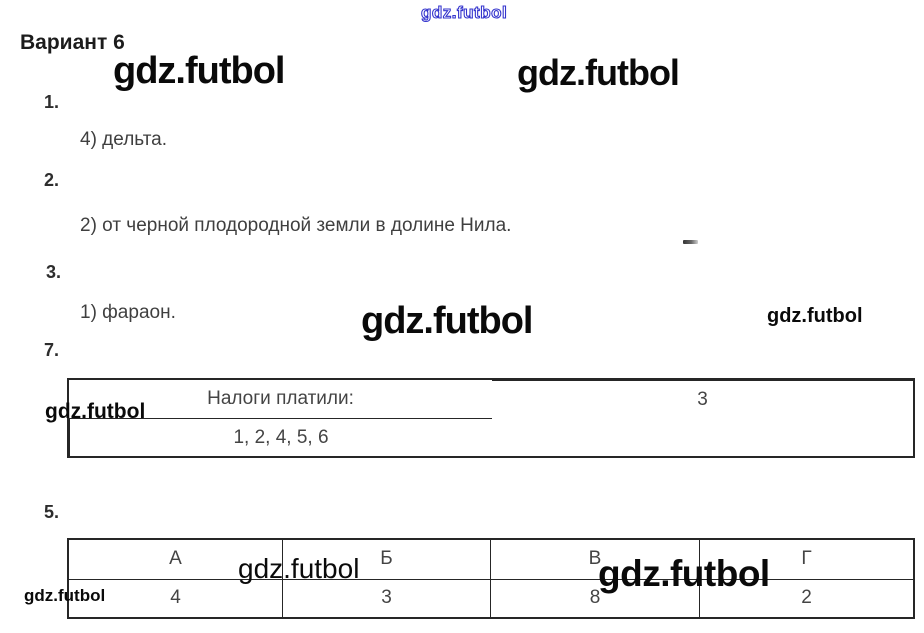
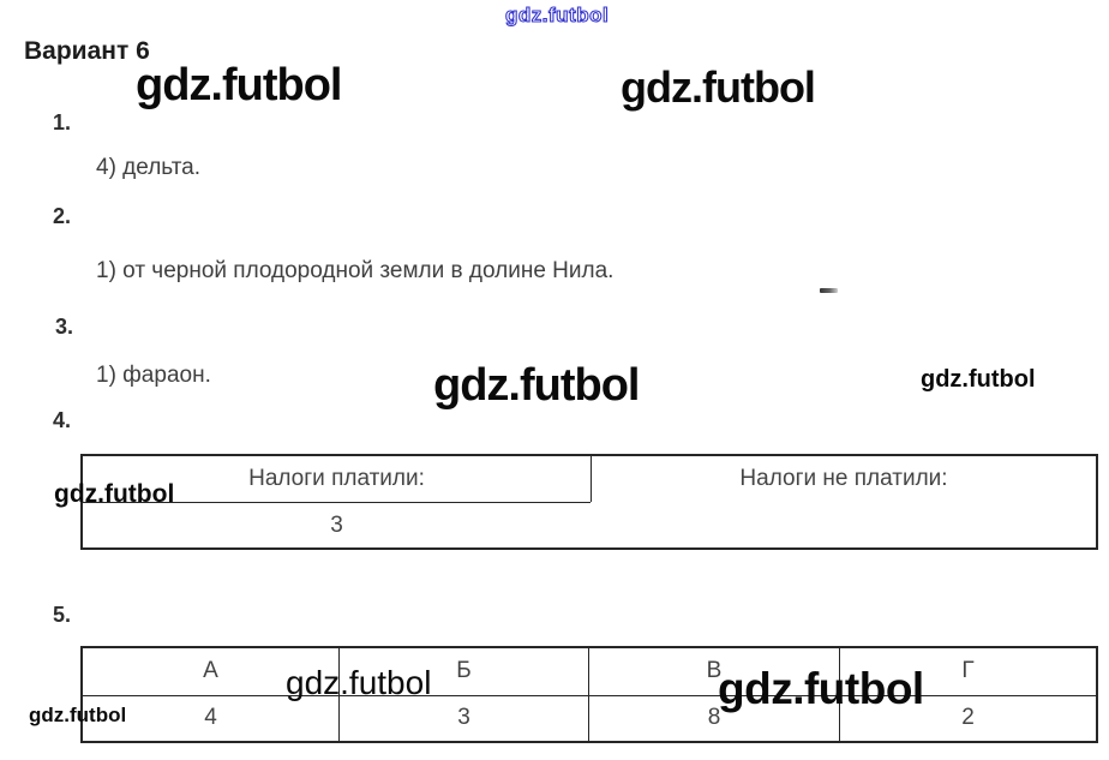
  gdz.futbol
  Вариант 6
  gdz.futbol
  gdz.futbol
  1.
  4) дельта.
  2.
- 2) от черной плодородной земли в долине Нила.
+ 1) от черной плодородной земли в долине Нила.
  3.
  1) фараон.
  gdz.futbol
  gdz.futbol
- 7.
+ 4.
  Налоги платили:
+ Налоги не платили:
  3
- 1, 2, 4, 5, 6
  gdz.futbol
  5.
  А
  Б
  В
  Г
  4
  3
  8
  2
  gdz.futbol
  gdz.futbol
  gdz.futbol
